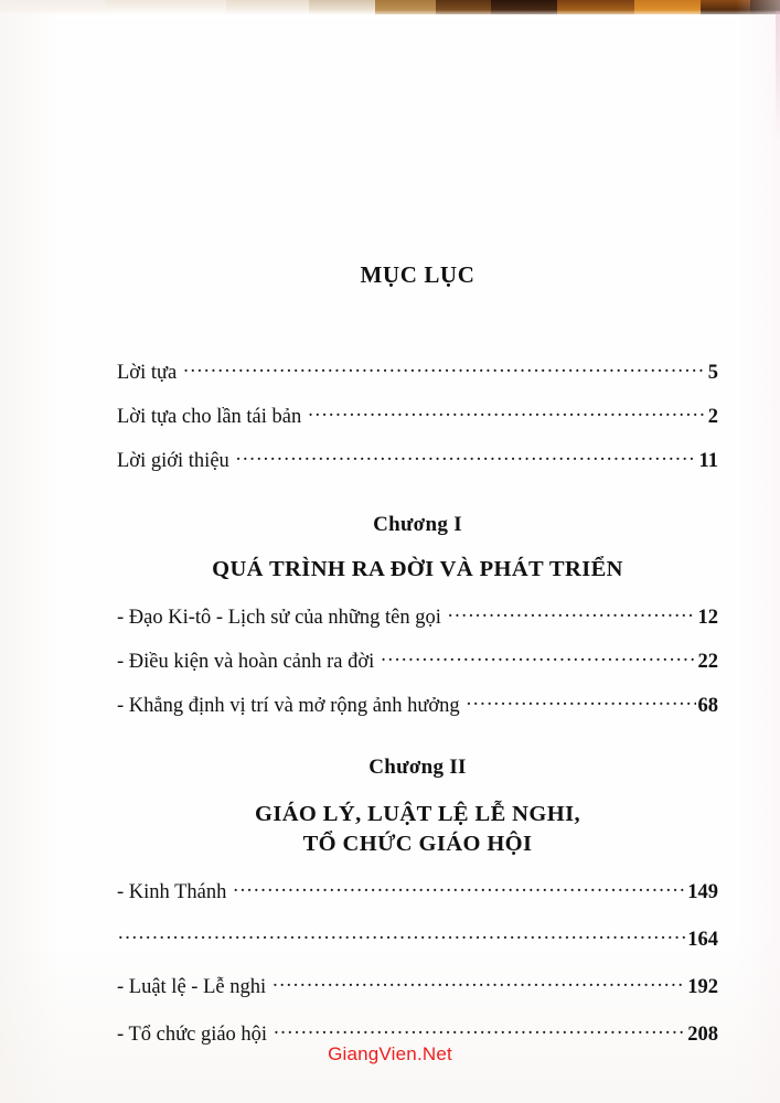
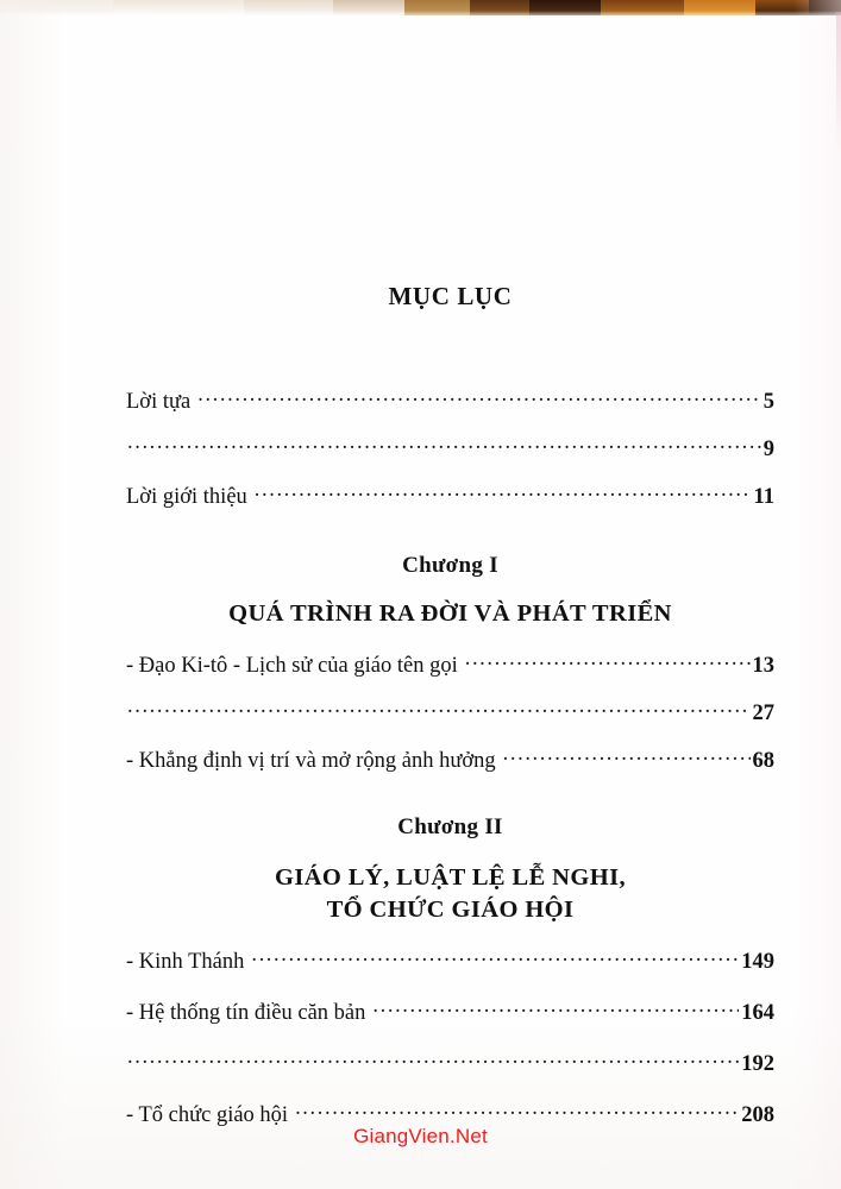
  MỤC LỤC
  Lời tựa
  5
- Lời tựa cho lần tái bản
- 2
+ 9
  Lời giới thiệu
  11
  Chương I
  QUÁ TRÌNH RA ĐỜI VÀ PHÁT TRIỂN
- - Đạo Ki-tô - Lịch sử của những tên gọi
+ - Đạo Ki-tô - Lịch sử của giáo tên gọi
- 12
+ 13
- - Điều kiện và hoàn cảnh ra đời
- 22
+ 27
  - Khẳng định vị trí và mở rộng ảnh hưởng
  68
  Chương II
  GIÁO LÝ, LUẬT LỆ LỄ NGHI,
  TỔ CHỨC GIÁO HỘI
  - Kinh Thánh
  149
+ - Hệ thống tín điều căn bản
  164
- - Luật lệ - Lễ nghi
  192
  - Tổ chức giáo hội
  208
  GiangVien.Net
